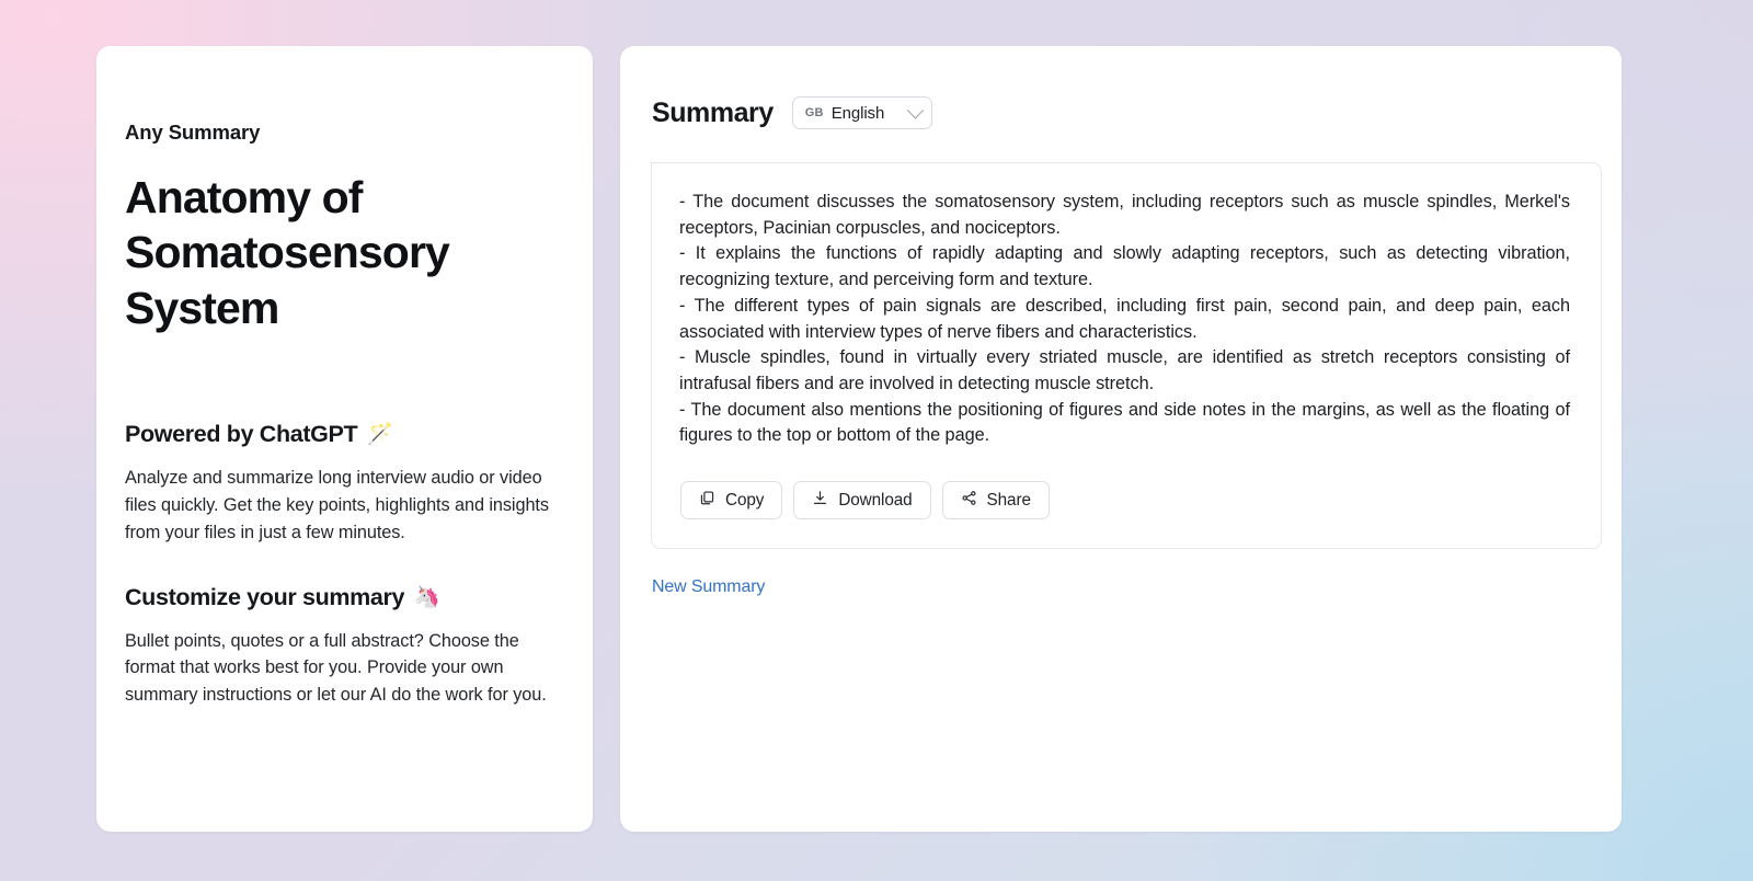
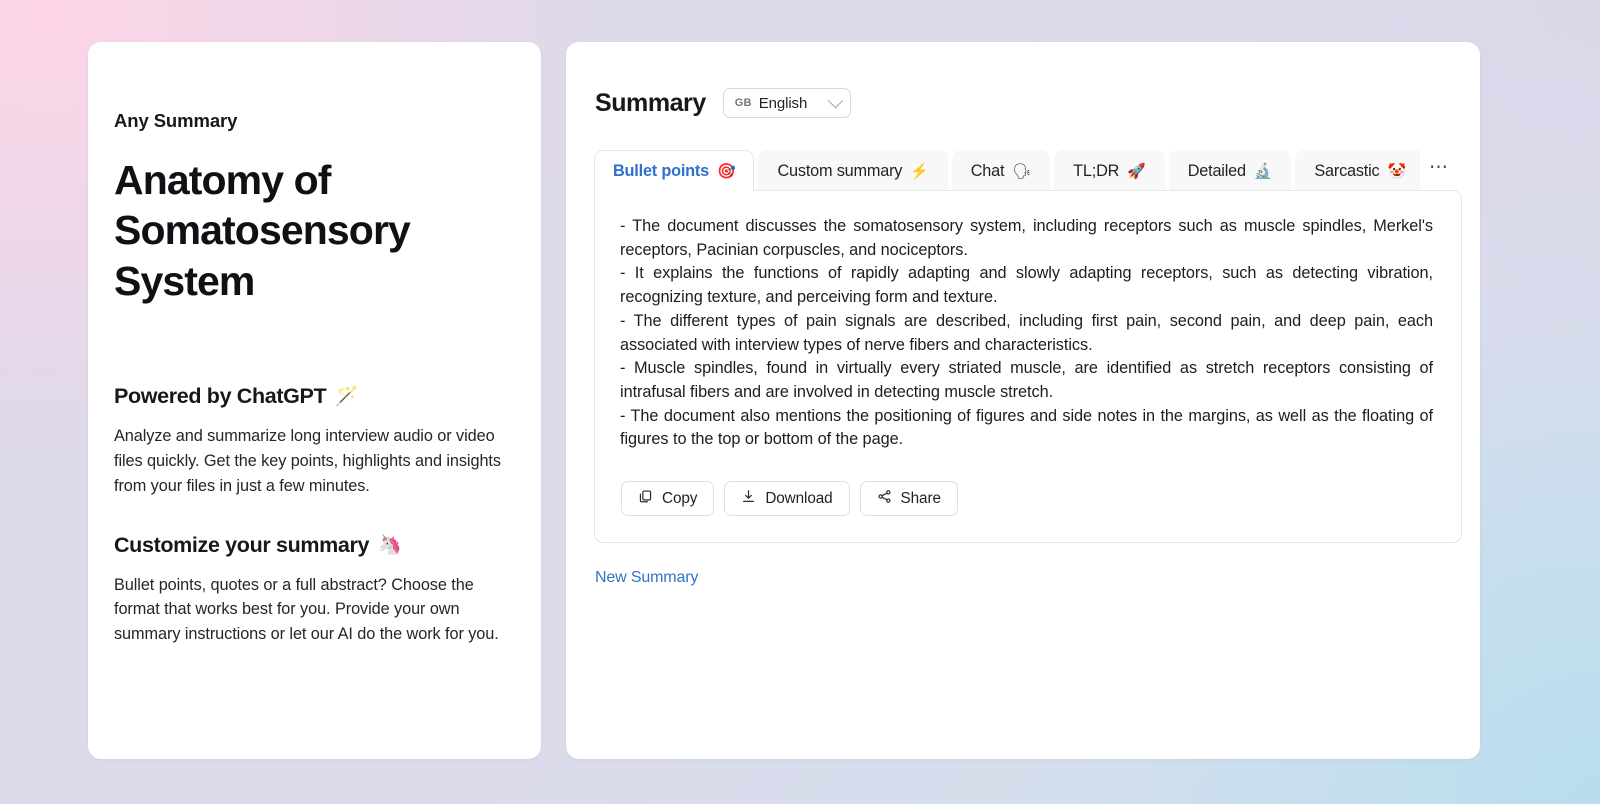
  Any Summary
  Anatomy of Somatosensory System
  Powered by ChatGPT
  🪄
  Analyze and summarize long interview audio or video files quickly. Get the key points, highlights and insights from your files in just a few minutes.
  Customize your summary
  🦄
  Bullet points, quotes or a full abstract? Choose the format that works best for you. Provide your own summary instructions or let our AI do the work for you.
  Summary
  GB
  English
+ Bullet points
+ 🎯
+ Custom summary
+ ⚡
+ Chat
+ 🗣
+ TL;DR
+ 🚀
+ Detailed
+ 🔬
+ Sarcastic
+ 🤡
+ ⋯
  - The document discusses the somatosensory system, including receptors such as muscle spindles, Merkel's receptors, Pacinian corpuscles, and nociceptors.
  - It explains the functions of rapidly adapting and slowly adapting receptors, such as detecting vibration, recognizing texture, and perceiving form and texture.
  - The different types of pain signals are described, including first pain, second pain, and deep pain, each associated with interview types of nerve fibers and characteristics.
  - Muscle spindles, found in virtually every striated muscle, are identified as stretch receptors consisting of intrafusal fibers and are involved in detecting muscle stretch.
  - The document also mentions the positioning of figures and side notes in the margins, as well as the floating of figures to the top or bottom of the page.
  Copy
  Download
  Share
  New Summary
